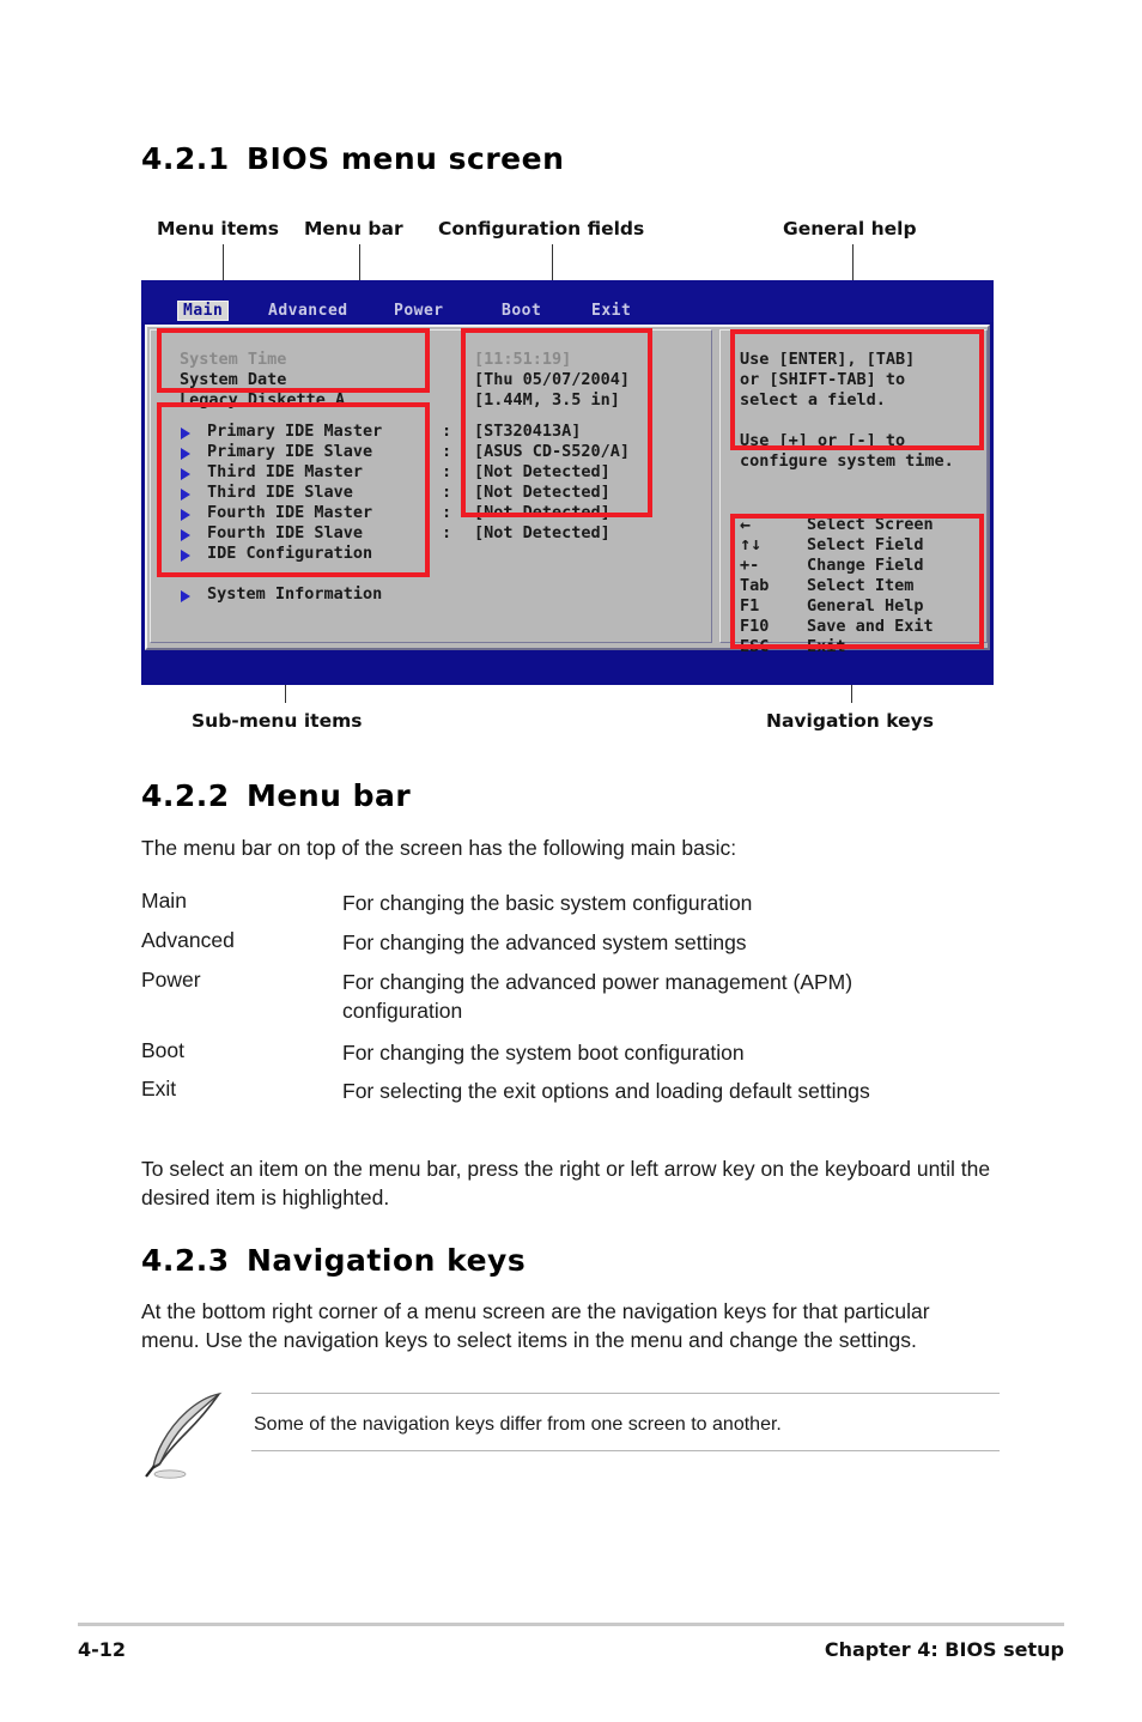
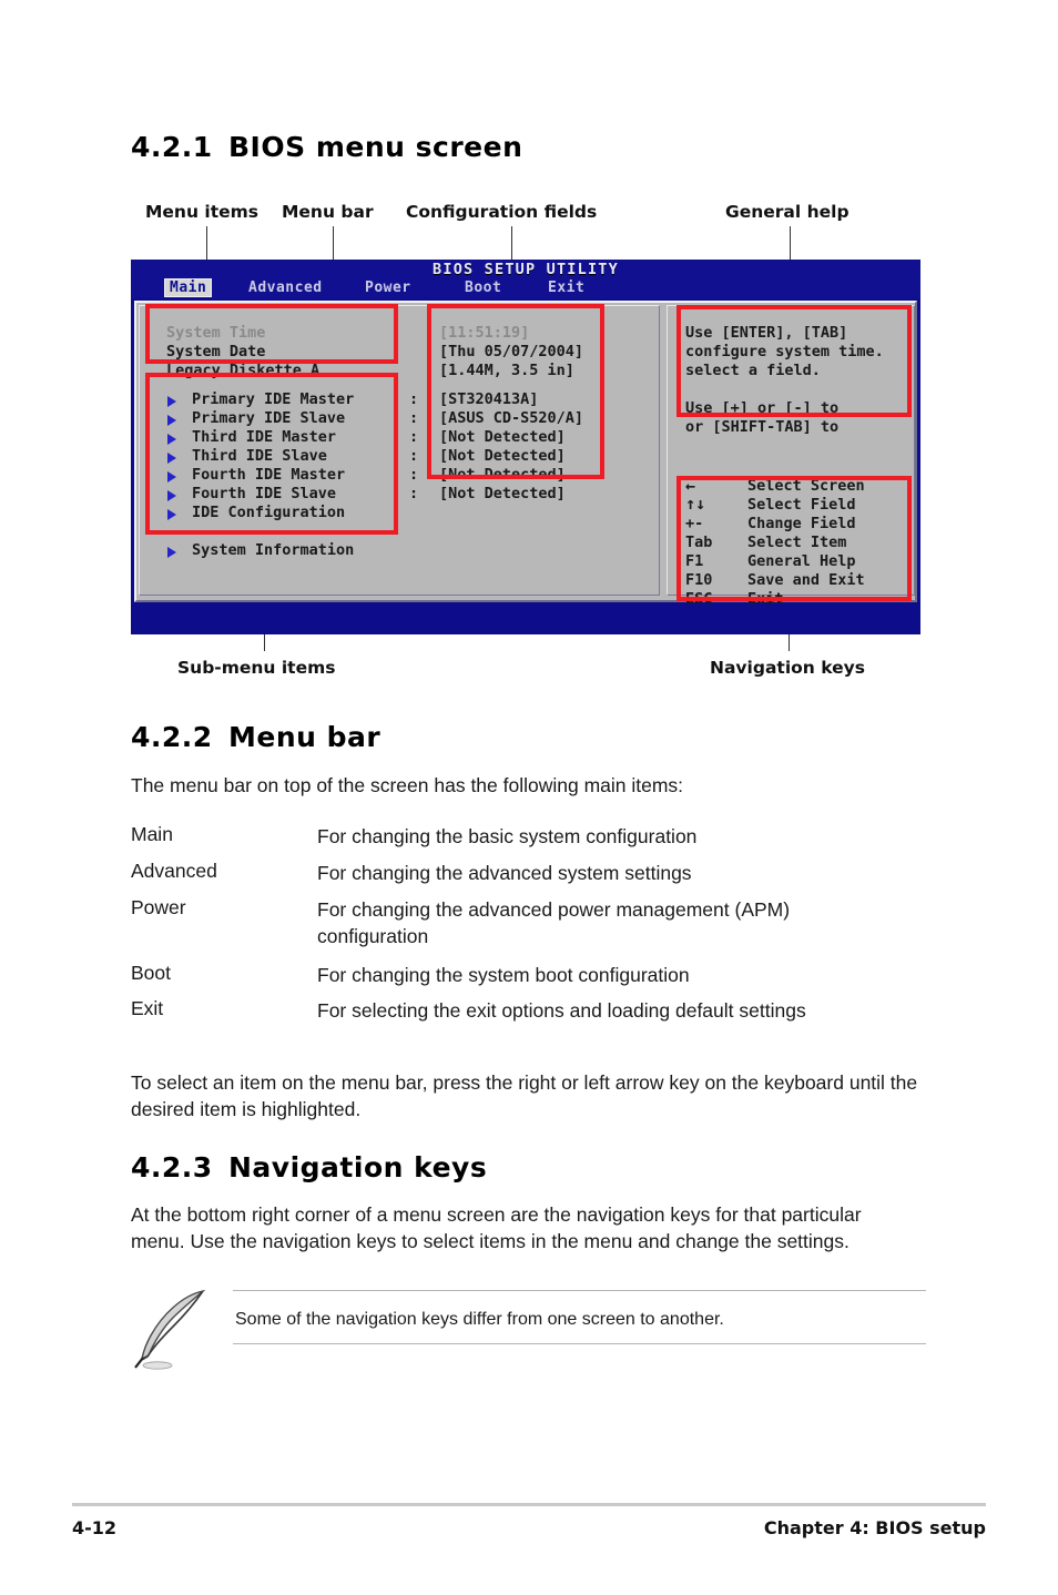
  4.2.1 BIOS menu screen
  Menu items
  Menu bar
  Configuration fields
  General help
  Sub-menu items
  Navigation keys
+ BIOS SETUP UTILITY
  Main
  Advanced
  Power
  Boot
  Exit
  System Time
  System Date
  Legacy Diskette A
  [11:51:19]
  [Thu 05/07/2004]
  [1.44M, 3.5 in]
  Primary IDE Master
  Primary IDE Slave
  Third IDE Master
  Third IDE Slave
  Fourth IDE Master
  Fourth IDE Slave
  IDE Configuration
  System Information
  :
  :
  :
  :
  :
  :
  [ST320413A]
  [ASUS CD-S520/A]
  [Not Detected]
  [Not Detected]
  [Not Detected]
  [Not Detected]
  Use [ENTER], [TAB]
- or [SHIFT-TAB] to
+ configure system time.
  select a field.
  Use [+] or [-] to
- configure system time.
+ or [SHIFT-TAB] to
  ←
  ↑↓
  +-
  Tab
  F1
  F10
  ESC
  Select Screen
  Select Field
  Change Field
  Select Item
  General Help
  Save and Exit
  Exit
  4.2.2 Menu bar
- The menu bar on top of the screen has the following main basic:
+ The menu bar on top of the screen has the following main items:
  Main
  For changing the basic system configuration
  Advanced
  For changing the advanced system settings
  Power
  For changing the advanced power management (APM) configuration
  Boot
  For changing the system boot configuration
  Exit
  For selecting the exit options and loading default settings
  To select an item on the menu bar, press the right or left arrow key on the keyboard until the desired item is highlighted.
  4.2.3 Navigation keys
  At the bottom right corner of a menu screen are the navigation keys for that particular menu. Use the navigation keys to select items in the menu and change the settings.
  Some of the navigation keys differ from one screen to another.
  4-12
  Chapter 4: BIOS setup
